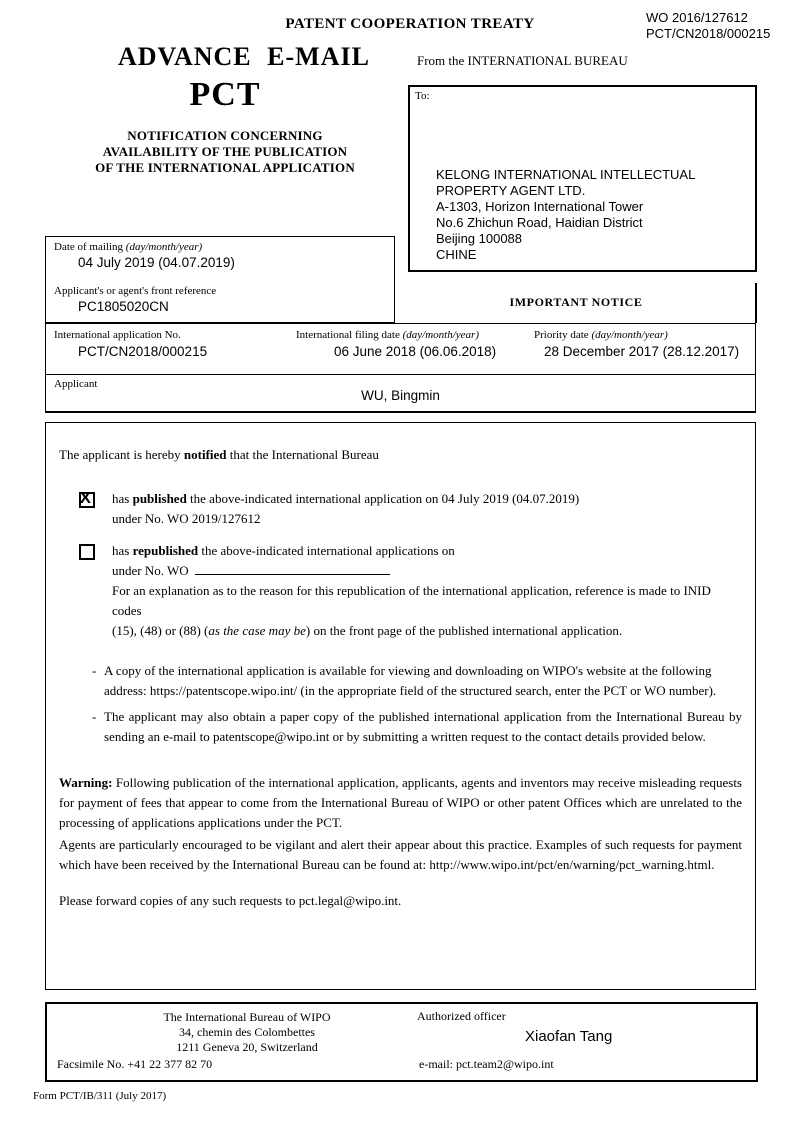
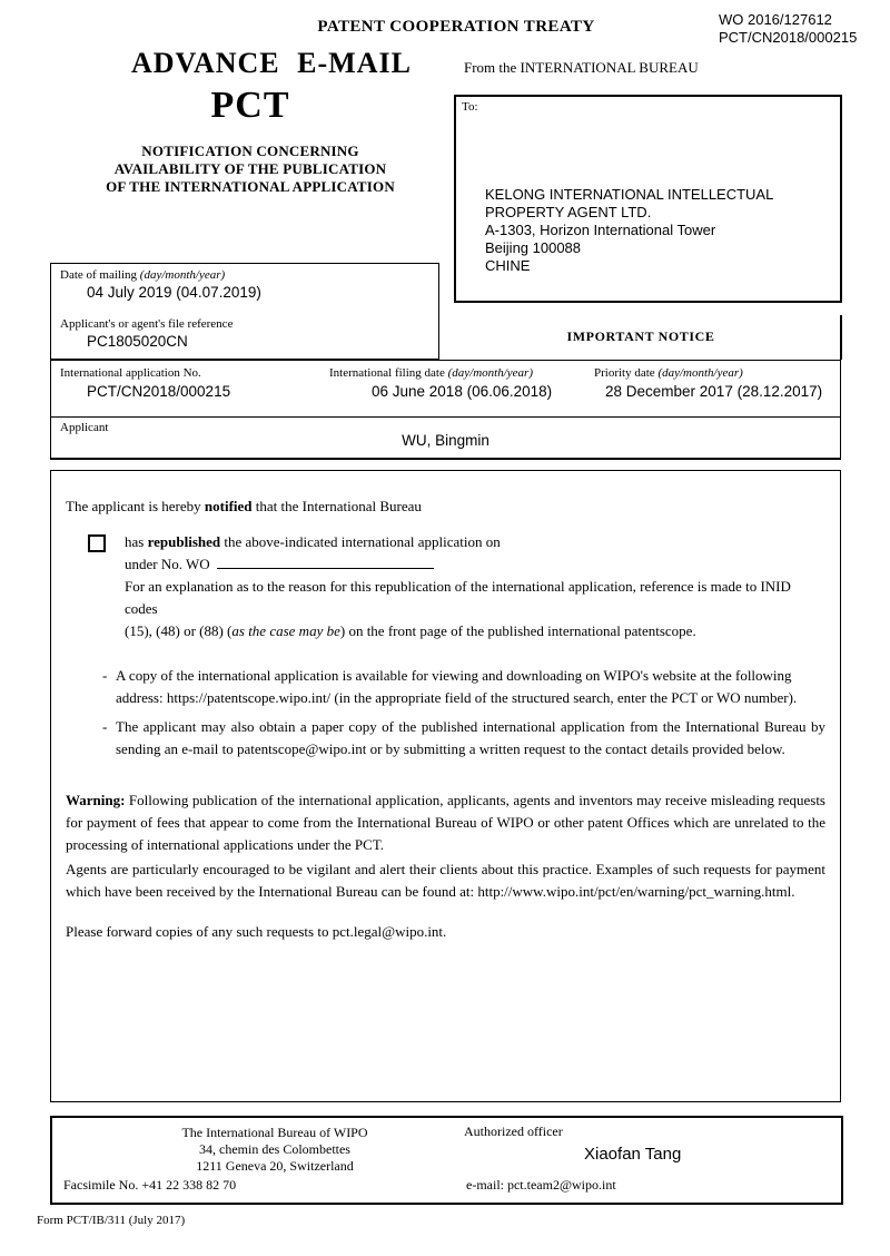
  PATENT COOPERATION TREATY
  WO 2016/127612
  PCT/CN2018/000215
  ADVANCE E-MAIL
  From the INTERNATIONAL BUREAU
  PCT
  NOTIFICATION CONCERNING
  AVAILABILITY OF THE PUBLICATION
  OF THE INTERNATIONAL APPLICATION
  To:
  KELONG INTERNATIONAL INTELLECTUAL
  PROPERTY AGENT LTD.
  A-1303, Horizon International Tower
- No.6 Zhichun Road, Haidian District
  Beijing 100088
  CHINE
  Date of mailing (day/month/year)
  04 July 2019 (04.07.2019)
- Applicant's or agent's front reference
+ Applicant's or agent's file reference
  PC1805020CN
  IMPORTANT NOTICE
  International application No.
  PCT/CN2018/000215
  International filing date (day/month/year)
  06 June 2018 (06.06.2018)
  Priority date (day/month/year)
  28 December 2017 (28.12.2017)
  Applicant
  WU, Bingmin
  The applicant is hereby notified that the International Bureau
- X
- has published the above-indicated international application on 04 July 2019 (04.07.2019)
- under No. WO 2019/127612
- has republished the above-indicated international applications on
+ has republished the above-indicated international application on
  under No. WO
  For an explanation as to the reason for this republication of the international application, reference is made to INID codes
- (15), (48) or (88) (as the case may be) on the front page of the published international application.
+ (15), (48) or (88) (as the case may be) on the front page of the published international patentscope.
  -
  A copy of the international application is available for viewing and downloading on WIPO's website at the following address: https://patentscope.wipo.int/ (in the appropriate field of the structured search, enter the PCT or WO number).
  -
  The applicant may also obtain a paper copy of the published international application from the International Bureau by sending an e-mail to patentscope@wipo.int or by submitting a written request to the contact details provided below.
- Warning: Following publication of the international application, applicants, agents and inventors may receive misleading requests for payment of fees that appear to come from the International Bureau of WIPO or other patent Offices which are unrelated to the processing of applications applications under the PCT.
+ Warning: Following publication of the international application, applicants, agents and inventors may receive misleading requests for payment of fees that appear to come from the International Bureau of WIPO or other patent Offices which are unrelated to the processing of international applications under the PCT.
- Agents are particularly encouraged to be vigilant and alert their appear about this practice. Examples of such requests for payment which have been received by the International Bureau can be found at: http://www.wipo.int/pct/en/warning/pct_warning.html.
+ Agents are particularly encouraged to be vigilant and alert their clients about this practice. Examples of such requests for payment which have been received by the International Bureau can be found at: http://www.wipo.int/pct/en/warning/pct_warning.html.
  Please forward copies of any such requests to pct.legal@wipo.int.
  The International Bureau of WIPO
  34, chemin des Colombettes
  1211 Geneva 20, Switzerland
  Authorized officer
  Xiaofan Tang
- Facsimile No. +41 22 377 82 70
+ Facsimile No. +41 22 338 82 70
  e-mail: pct.team2@wipo.int
  Form PCT/IB/311 (July 2017)
